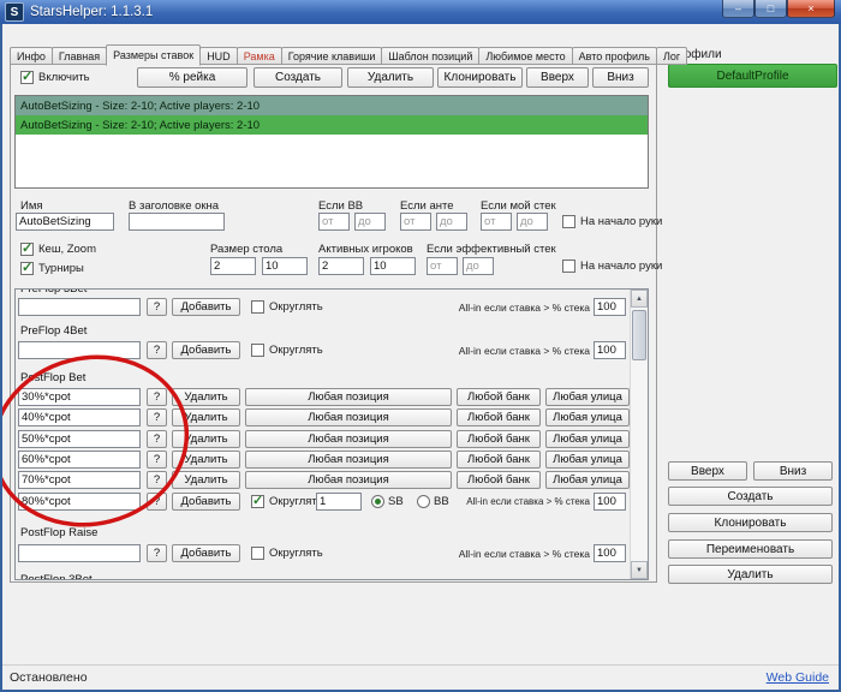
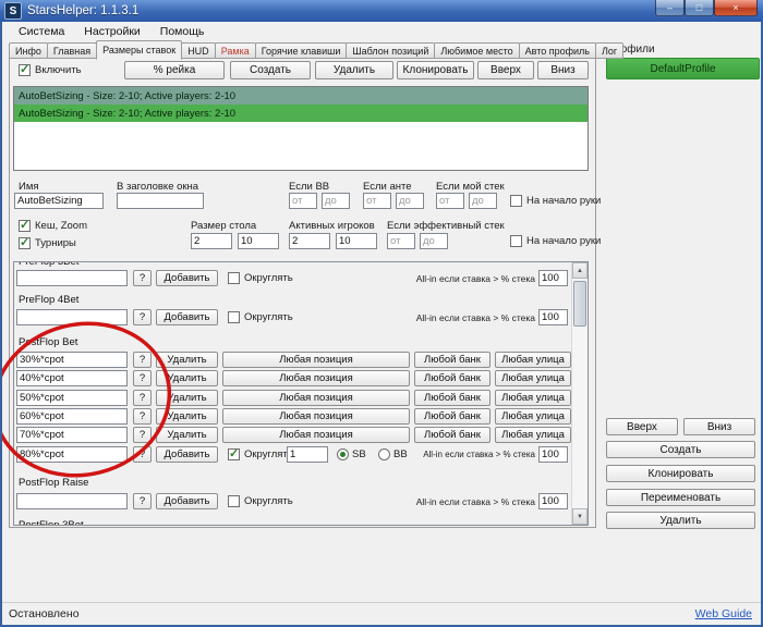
  S
  StarsHelper: 1.1.3.1
  –
  □
  ×
+ Система
+ Настройки
+ Помощь
  Инфо
  Главная
  Размеры ставок
  HUD
  Рамка
  Горячие клавиши
  Шаблон позиций
  Любимое место
  Авто профиль
  Лог
  Включить
  % рейка
  Создать
  Удалить
  Клонировать
  Вверх
  Вниз
  AutoBetSizing - Size: 2-10; Active players: 2-10
  AutoBetSizing - Size: 2-10; Active players: 2-10
  Имя
  AutoBetSizing
  В заголовке окна
  Если BB
  от
  до
  Если анте
  от
  до
  Если мой стек
  от
  до
  На начало руки
  Кеш, Zoom
  Турниры
  Размер стола
  2
  10
  Активных игроков
  2
  10
  Если эффективный стек
  от
  до
  На начало руки
  PreFlop 3Bet
  ?
  Добавить
  Округлять
  All-in если ставка > % стека
  100
  PreFlop 4Bet
  ?
  Добавить
  Округлять
  All-in если ставка > % стека
  100
  PstFlop Bet
  30%*cpot
  ?
  Удалить
  Любая позиция
  Любой банк
  Любая улица
  40%*cpot
  ?
  Удалить
  Любая позиция
  Любой банк
  Любая улица
  50%*cpot
  ?
  далить
  Любая позиция
  Любой банк
  Любая улица
  60%*cpot
  ?
  Удалить
  Любая позиция
  Любой банк
  Любая улица
  70%*cpot
  ?
  Удалить
  Любая позиция
  Любой банк
  Любая улица
  80%*cpot
  ?
  Добавить
  Округлят
  1
  SB
  BB
  All-in если ставка > % стека
  100
  PostFlop Raise
  ?
  Добавить
  Округлять
  All-in если ставка > % стека
  100
  офили
  DefaultProfile
  Вверх
  Вниз
  Создать
  Клонировать
  Переименовать
  Удалить
  Остановлено
  Web Guide
